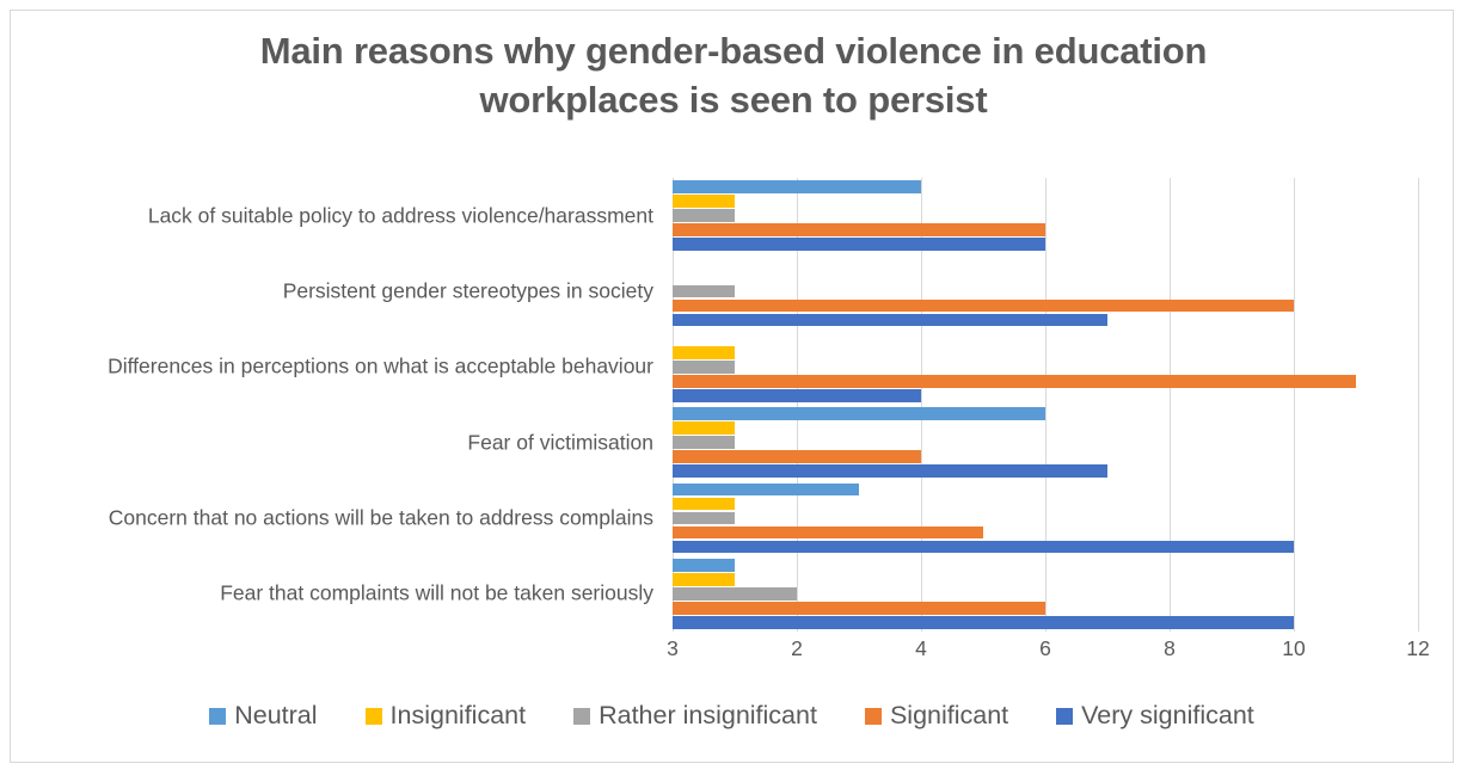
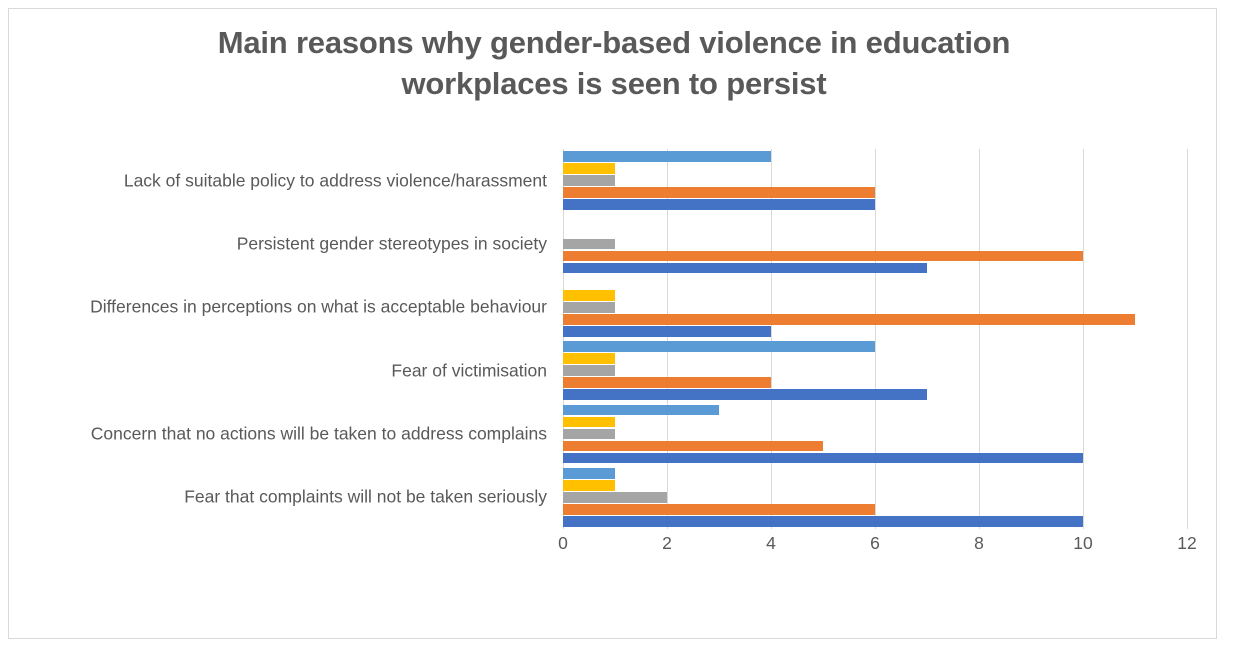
  Main reasons why gender-based violence in education
  workplaces is seen to persist
  Lack of suitable policy to address violence/harassment
  Persistent gender stereotypes in society
  Differences in perceptions on what is acceptable behaviour
  Fear of victimisation
  Concern that no actions will be taken to address complains
  Fear that complaints will not be taken seriously
- 3
+ 0
  2
  4
  6
  8
  10
  12
- Neutral
- Insignificant
- Rather insignificant
- Significant
- Very significant
